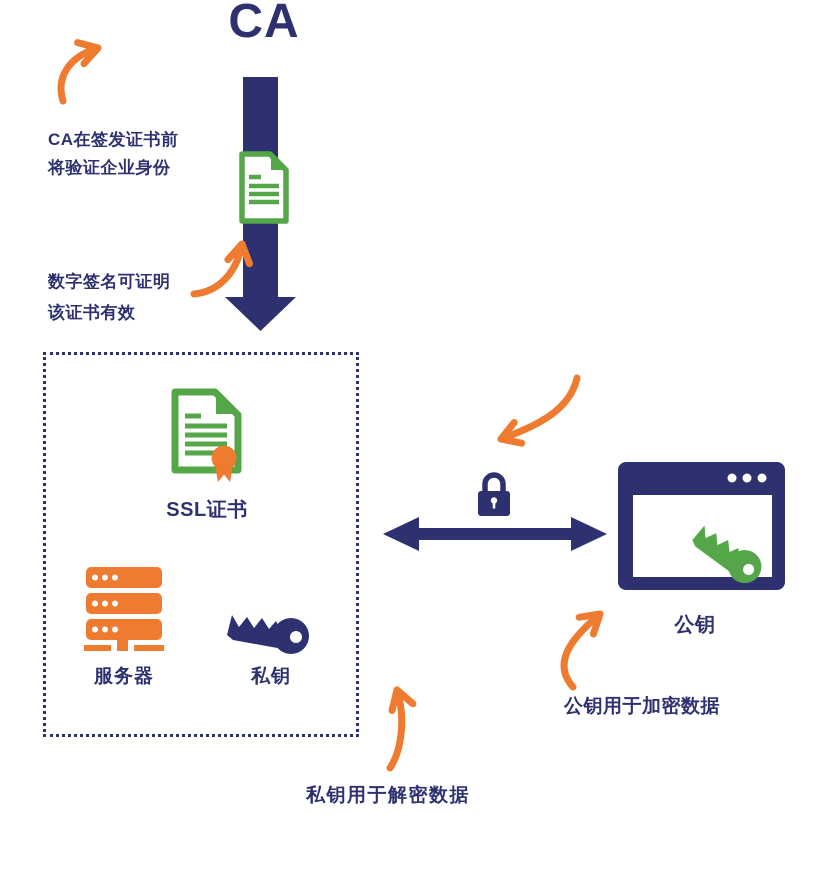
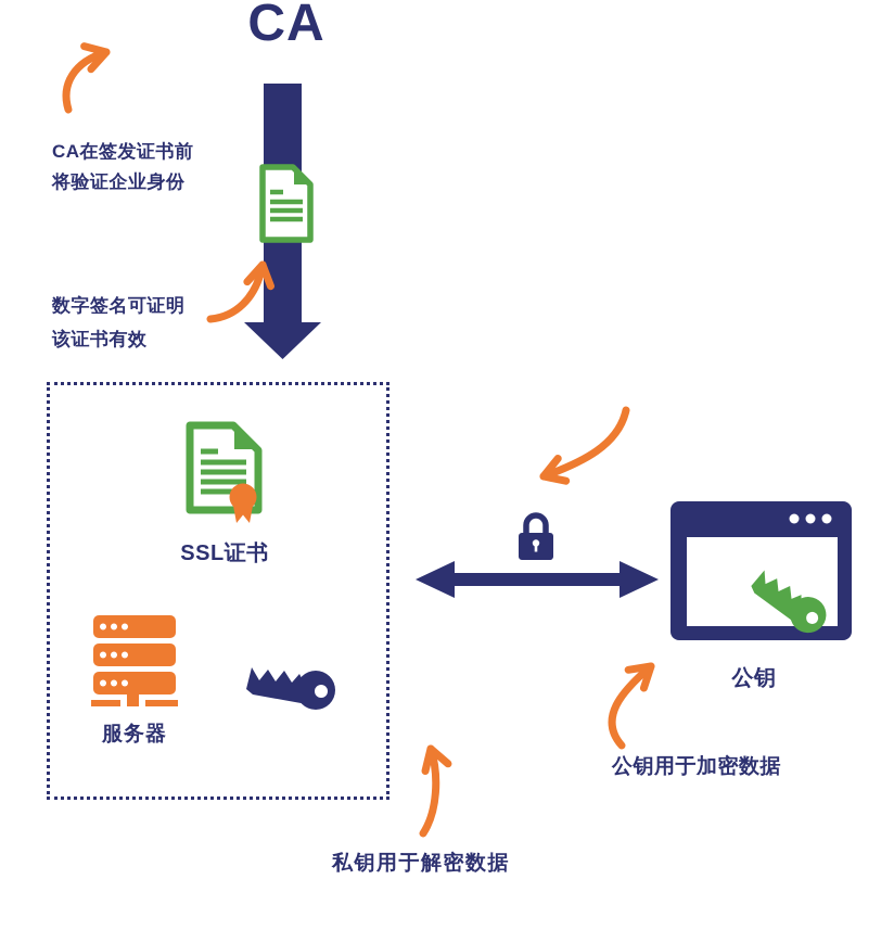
  CA
  CA在签发证书前
  将验证企业身份
  数字签名可证明
  该证书有效
  SSL证书
  服务器
- 私钥
  公钥
  公钥用于加密数据
  私钥用于解密数据
